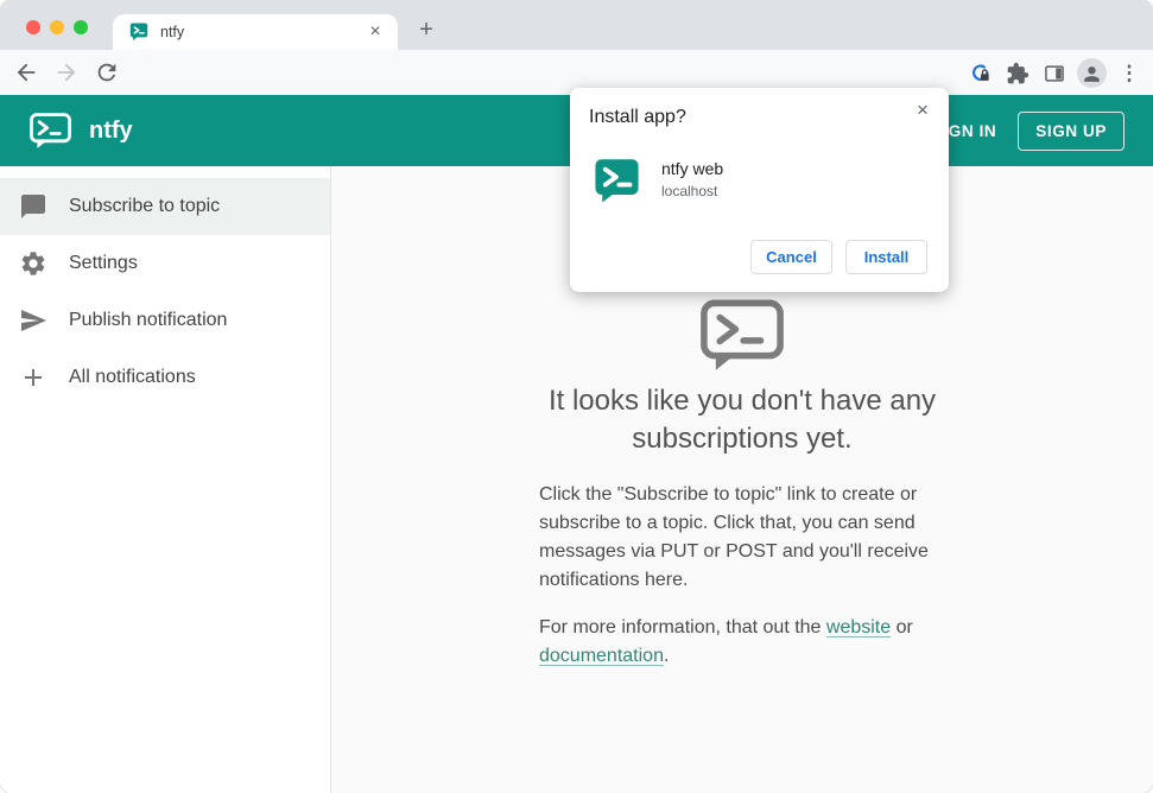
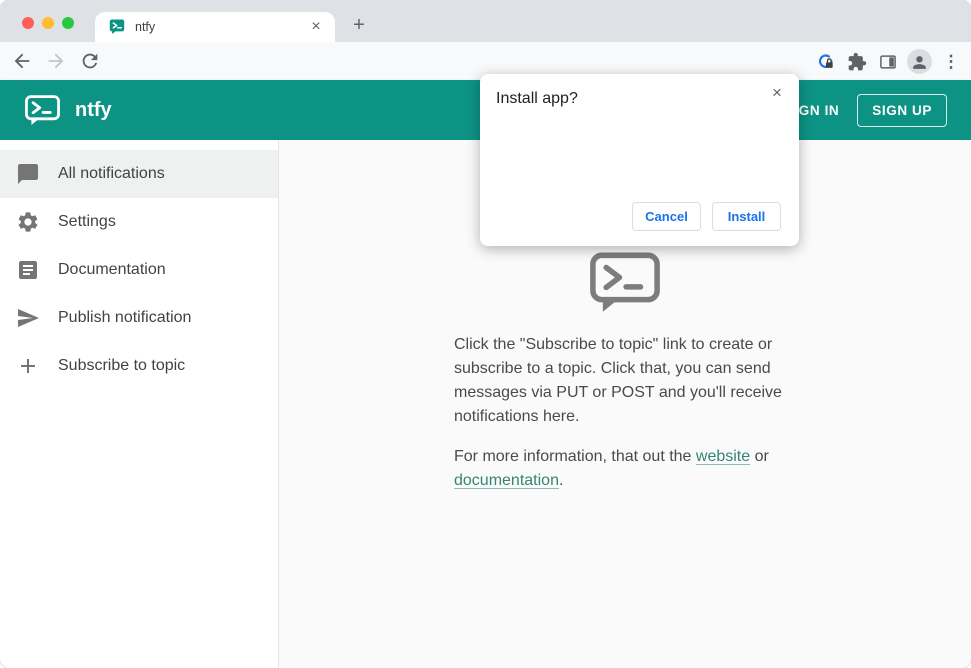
  ntfy
  ×
  +
  ⋮
  ntfy
  SIGN UP
- Subscribe to topic
+ All notifications
  Settings
+ Documentation
  Publish notification
- All notifications
+ Subscribe to topic
- It looks like you don't have any subscriptions yet.
  Click the "Subscribe to topic" link to create or subscribe to a topic. Click that, you can send messages via PUT or POST and you'll receive notifications here.
  For more information, that out the website or documentation.
  ×
  Install app?
- ntfy web
- localhost
  Cancel
  Install
